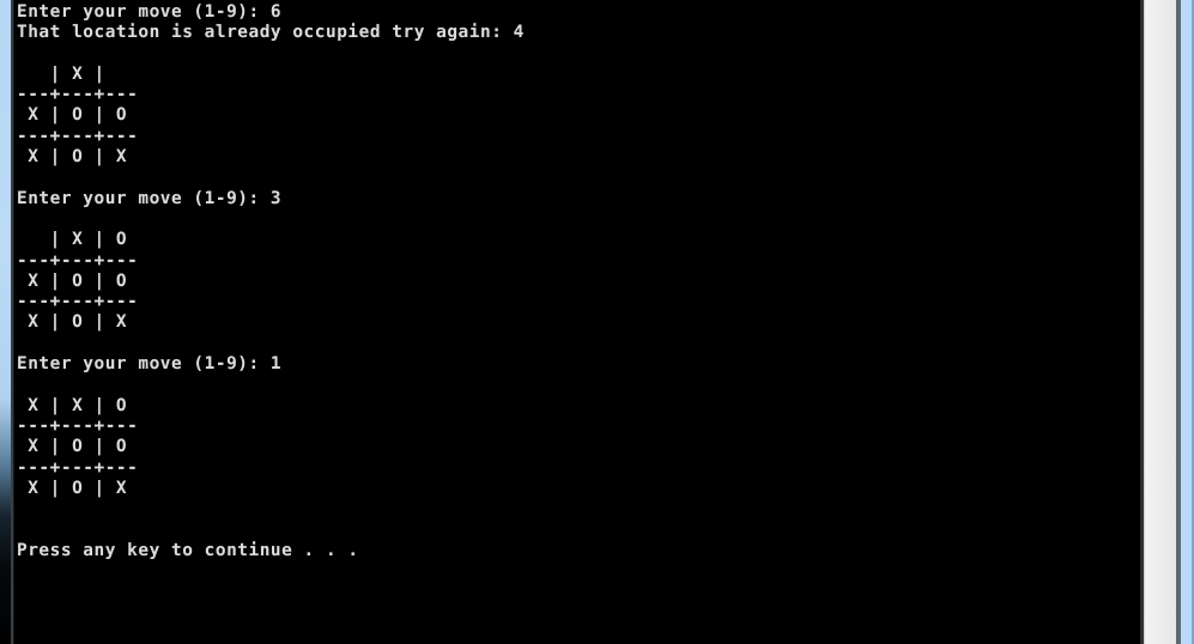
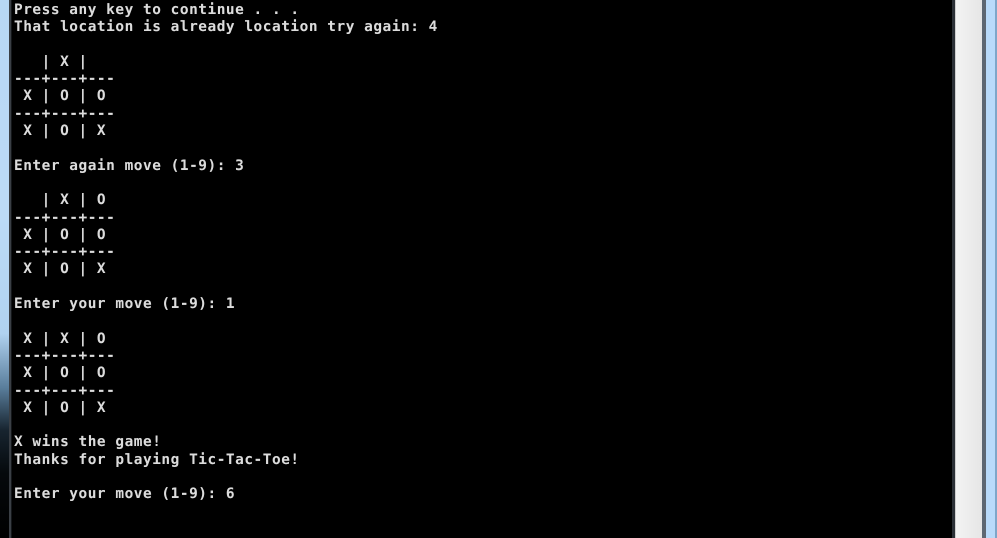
- Enter your move (1-9): 6
+ Press any key to continue . . .
- That location is already occupied try again: 4
+ That location is already location try again: 4
  | X |
  ---+---+---
  X | O | O
  ---+---+---
  X | O | X
- Enter your move (1-9): 3
+ Enter again move (1-9): 3
  | X | O
  ---+---+---
  X | O | O
  ---+---+---
  X | O | X
  Enter your move (1-9): 1
  X | X | O
  ---+---+---
  X | O | O
  ---+---+---
  X | O | X
+ X wins the game!
+ Thanks for playing Tic-Tac-Toe!
- Press any key to continue . . .
+ Enter your move (1-9): 6
